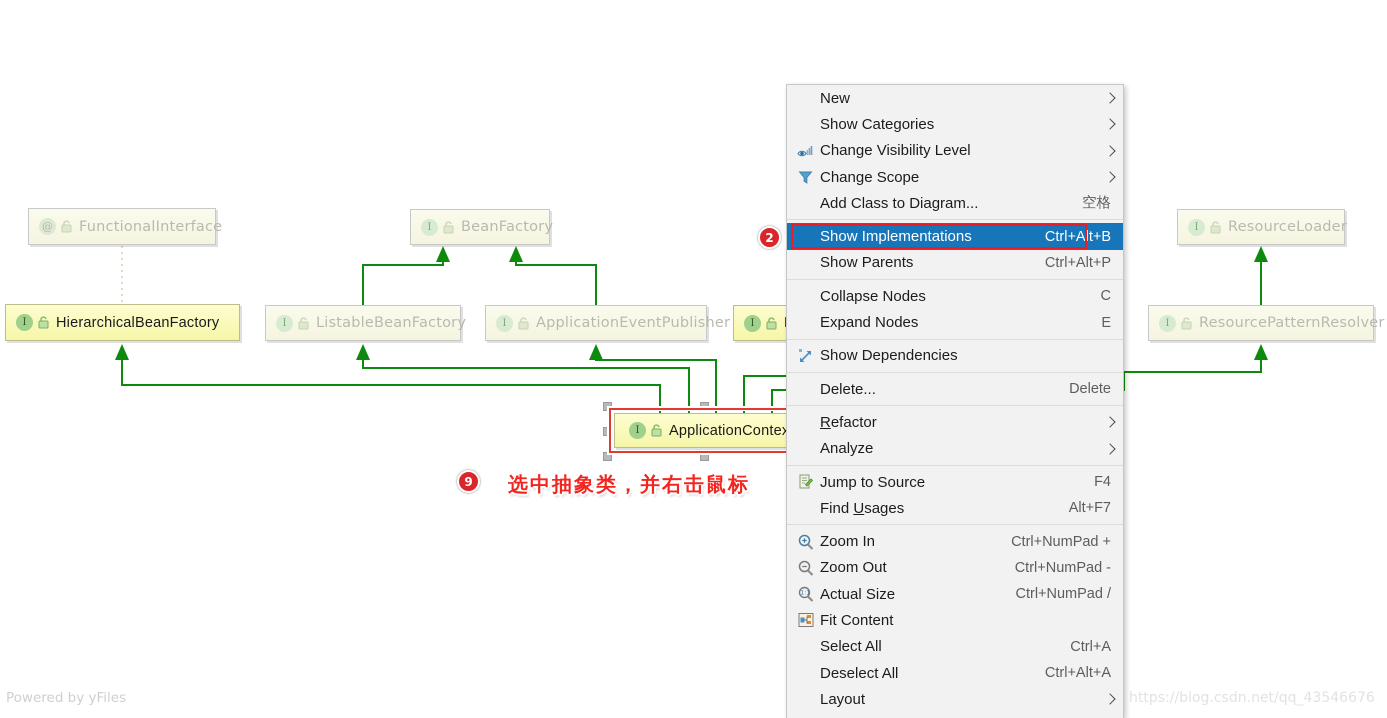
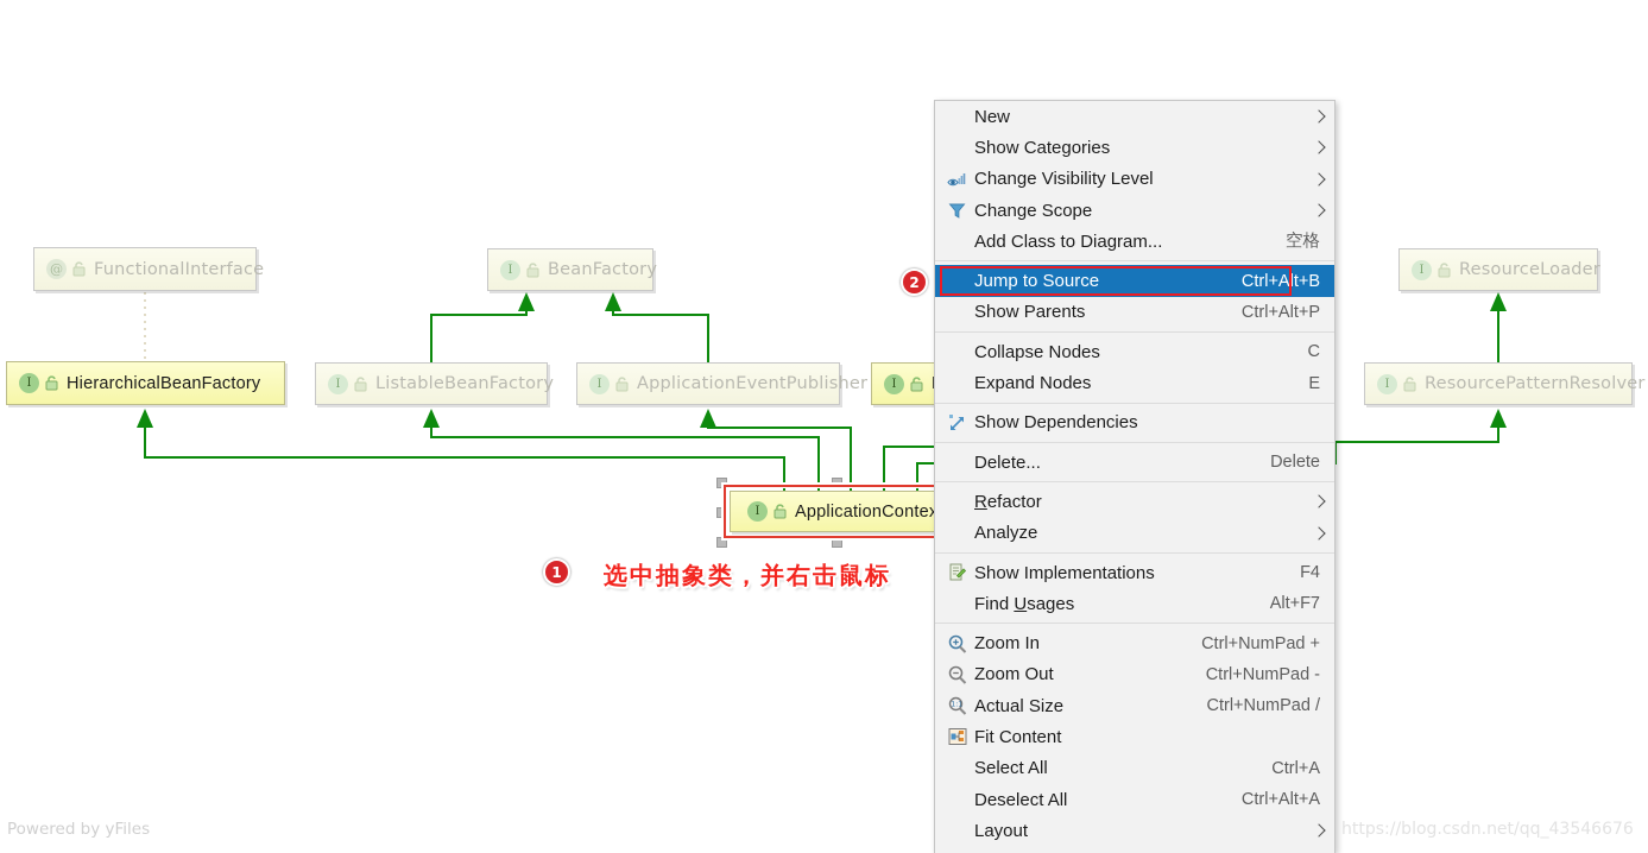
  @
  FunctionalInterface
  I
  BeanFactory
  I
  ResourceLoader
  I
  HierarchicalBeanFactory
  I
  ListableBeanFactory
  I
  ApplicationEventPublisher
  I
  I
  ResourcePatternResolver
  I
  ApplicationConte
  Powered by yFiles
  https://blog.csdn.net/qq_43546676
- 9
+ 1
  选中抽象类，并右击鼠标
  2
  New
  Show Categories
  Change Visibility Level
  Change Scope
  Add Class to Diagram...
  空格
- Show Implementations
+ Jump to Source
  Ctrl+Alt+B
  Show Parents
  Ctrl+Alt+P
  Collapse Nodes
  C
  Expand Nodes
  E
  Show Dependencies
  Delete...
  Delete
  Refactor
  Analyze
- Jump to Source
+ Show Implementations
  F4
  Find Usages
  Alt+F7
  Zoom In
  Ctrl+NumPad +
  Zoom Out
  Ctrl+NumPad -
  Actual Size
  Ctrl+NumPad /
  Fit Content
  Select All
  Ctrl+A
  Deselect All
  Ctrl+Alt+A
  Layout
